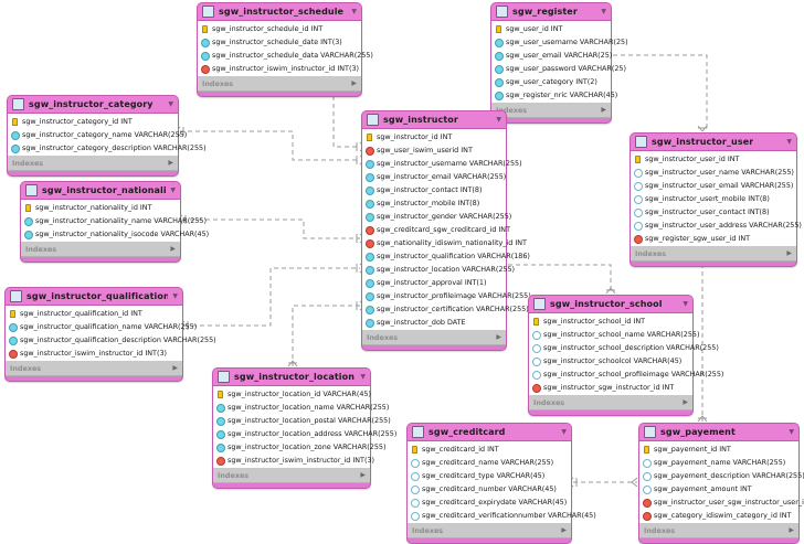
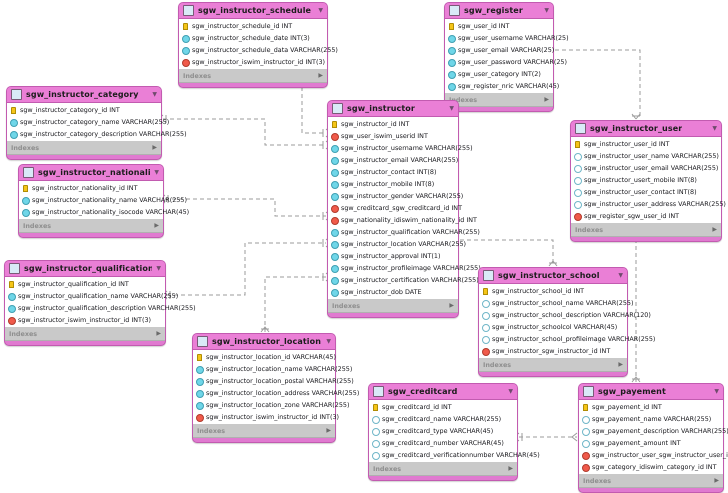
  sgw_instructor_schedule
  sgw_instructor_schedule_id INT
  sgw_instructor_schedule_date INT(3)
  sgw_instructor_schedule_data VARCHAR(255)
  sgw_instructor_iswim_instructor_id INT(3)
  Indexes
  sgw_register
  sgw_user_id INT
  sgw_user_username VARCHAR(25)
  sgw_user_email VARCHAR(25)
  sgw_user_password VARCHAR(25)
  sgw_user_category INT(2)
  sgw_register_nric VARCHAR(45)
  dexes
  sgw_instructor_category
  sgw_instructor_category_id INT
  sgw_instructor_category_name VARCHAR(255)
  sgw_instructor_category_description VARCHAR(255)
  Indexes
  sgw_instructor
  sgw_instructor_id INT
  sgw_user_iswim_userid INT
  sgw_instructor_username VARCHAR(255)
  sgw_instructor_email VARCHAR(255)
  sgw_instructor_contact INT(8)
  sgw_instructor_mobile INT(8)
  sgw_instructor_gender VARCHAR(255)
  sgw_creditcard_sgw_creditcard_id INT
  sgw_nationality_idiswim_nationality_id INT
- sgw_instructor_qualification VARCHAR(186)
+ sgw_instructor_qualification VARCHAR(255)
  sgw_instructor_location VARCHAR(255)
  sgw_instructor_approval INT(1)
  sgw_instructor_profileimage VARCHAR(255
  sgw_instructor_certification VARCHAR(255
  sgw_instructor_dob DATE
  Indexes
  sgw_instructor_user
  sgw_instructor_user_id INT
  sgw_instructor_user_name VARCHAR(255)
  sgw_instructor_user_email VARCHAR(255)
  sgw_instructor_usert_mobile INT(8)
  sgw_instructor_user_contact INT(8)
  sgw_instructor_user_address VARCHAR(255)
  sgw_register_sgw_user_id INT
  Indexes
  sgw_instructor_nationali
  sgw_instructor_nationality_id INT
  sgw_instructor_nationality_name VARCHAR(255)
  sgw_instructor_nationality_isocode VARCHAR(45)
  Indexes
  sgw_instructor_qualification
  sgw_instructor_qualification_id INT
  sgw_instructor_qualification_name VARCHAR(255)
  sgw_instructor_qualification_description VARCHAR(255)
  sgw_instructor_iswim_instructor_id INT(3)
  Indexes
  sgw_instructor_school
  sgw_instructor_school_id INT
  sgw_instructor_school_name VARCHAR(255)
- sgw_instructor_school_description VARCHAR(255)
+ sgw_instructor_school_description VARCHAR(120)
  sgw_instructor_schoolcol VARCHAR(45)
  sgw_instructor_school_profileimage VARCHAR(255)
  sgw_instructor_sgw_instructor_id INT
  Indexes
  sgw_instructor_location
  sgw_instructor_location_id VARCHAR(45)
  sgw_instructor_location_name VARCHAR(255)
  sgw_instructor_location_postal VARCHAR(255)
  sgw_instructor_location_address VARCHAR(255)
  sgw_instructor_location_zone VARCHAR(255)
  sgw_instructor_iswim_instructor_id INT(3)
  Indexes
  sgw_creditcard
  sgw_creditcard_id INT
  sgw_creditcard_name VARCHAR(255)
  sgw_creditcard_type VARCHAR(45)
  sgw_creditcard_number VARCHAR(45)
- sgw_creditcard_expirydate VARCHAR(45)
  sgw_creditcard_verificationnumber VARCHAR(45)
  Indexes
  sgw_payement
  sgw_payement_id INT
  sgw_payement_name VARCHAR(255)
  sgw_payement_description VARCHAR(255)
  sgw_payement_amount INT
  sgw_instructor_user_sgw_instructor_user_i
  sgw_category_idiswim_category_id INT
  Indexes
